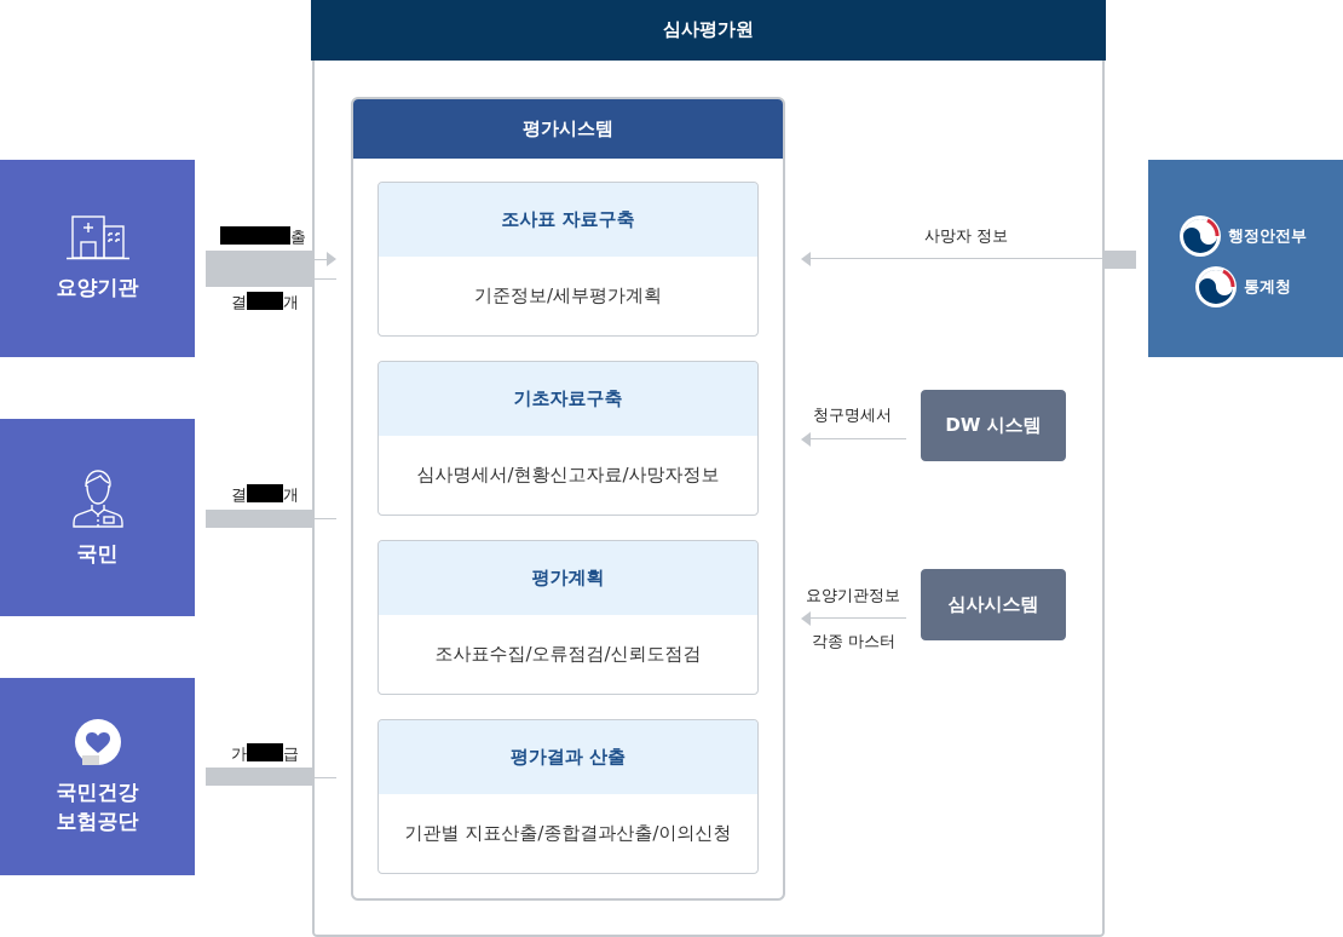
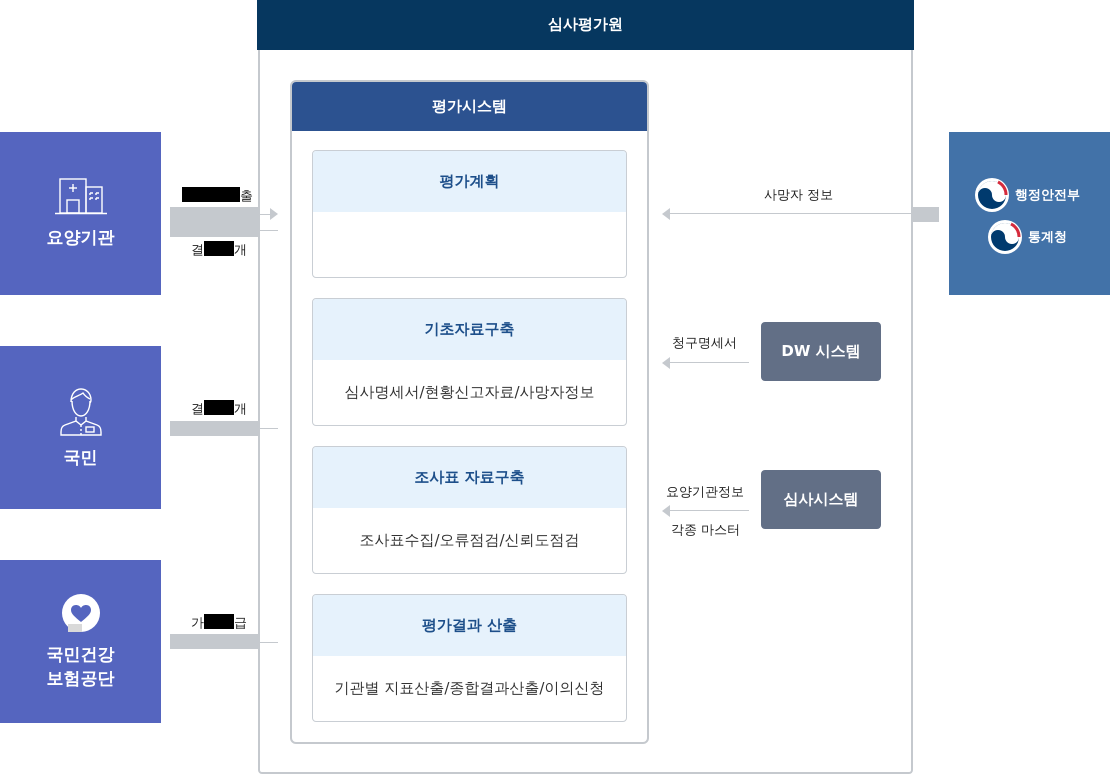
  심사평가원
  평가시스템
- 조사표 자료구축
+ 평가계획
- 기준정보/세부평가계획
  기초자료구축
  심사명세서/현황신고자료/사망자정보
- 평가계획
+ 조사표 자료구축
  조사표수집/오류점검/신뢰도점검
  평가결과 산출
  기관별 지표산출/종합결과산출/이의신청
  요양기관
  국민
  국민건강
  보험공단
  출
  결 개
  결 개
  가 급
  행정안전부
  통계청
  사망자 정보
  DW 시스템
  청구명세서
  심사시스템
  요양기관정보
  각종 마스터
